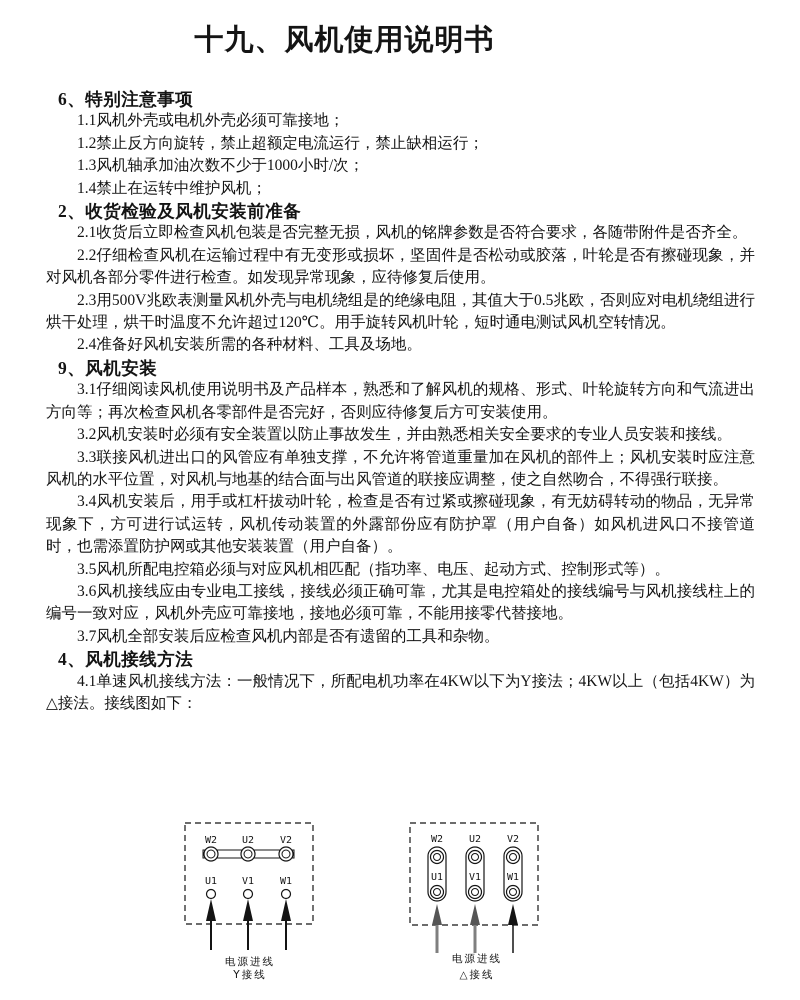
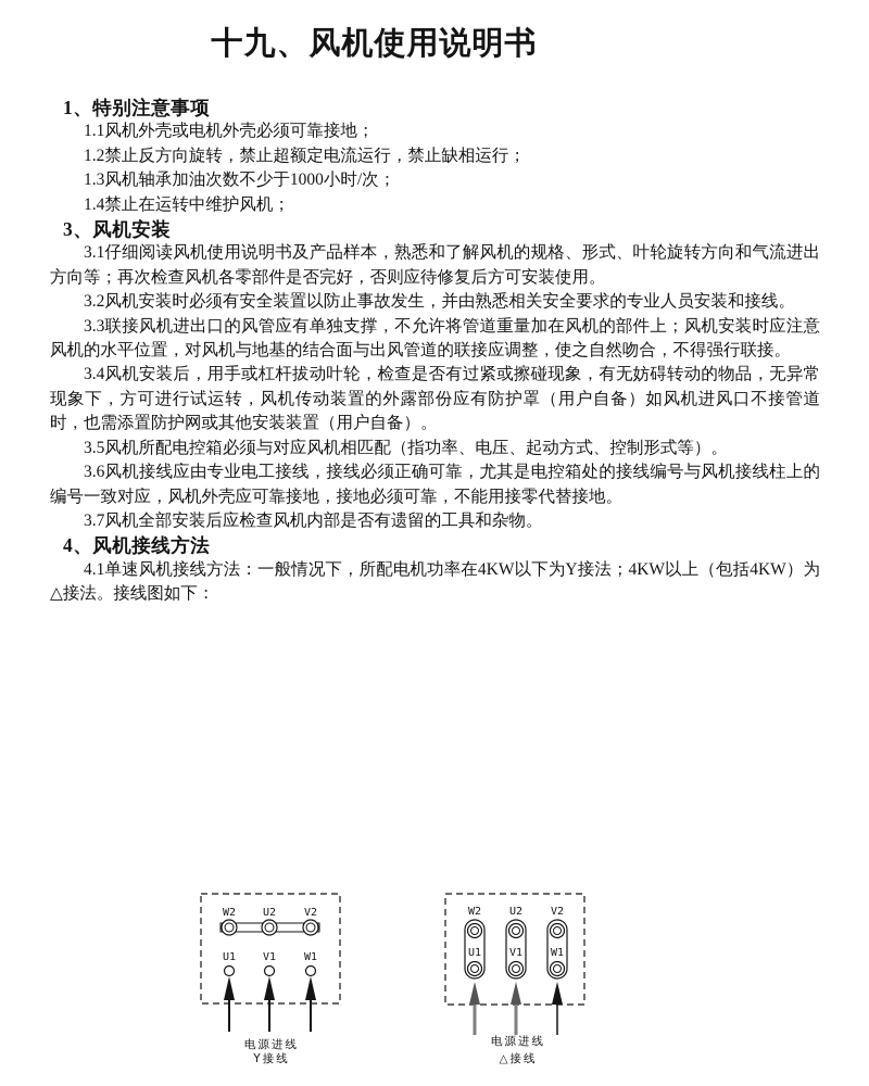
  十九、风机使用说明书
- 6、特别注意事项
+ 1、特别注意事项
  1.1风机外壳或电机外壳必须可靠接地；
  1.2禁止反方向旋转，禁止超额定电流运行，禁止缺相运行；
  1.3风机轴承加油次数不少于1000小时/次；
  1.4禁止在运转中维护风机；
- 2、收货检验及风机安装前准备
- 2.1收货后立即检查风机包装是否完整无损，风机的铭牌参数是否符合要求，各随带附件是否齐全。
- 2.2仔细检查风机在运输过程中有无变形或损坏，坚固件是否松动或胶落，叶轮是否有擦碰现象，并对风机各部分零件进行检查。如发现异常现象，应待修复后使用。
- 2.3用500V兆欧表测量风机外壳与电机绕组是的绝缘电阻，其值大于0.5兆欧，否则应对电机绕组进行烘干处理，烘干时温度不允许超过120℃。用手旋转风机叶轮，短时通电测试风机空转情况。
- 2.4准备好风机安装所需的各种材料、工具及场地。
- 9、风机安装
+ 3、风机安装
  3.1仔细阅读风机使用说明书及产品样本，熟悉和了解风机的规格、形式、叶轮旋转方向和气流进出方向等；再次检查风机各零部件是否完好，否则应待修复后方可安装使用。
  3.2风机安装时必须有安全装置以防止事故发生，并由熟悉相关安全要求的专业人员安装和接线。
  3.3联接风机进出口的风管应有单独支撑，不允许将管道重量加在风机的部件上；风机安装时应注意风机的水平位置，对风机与地基的结合面与出风管道的联接应调整，使之自然吻合，不得强行联接。
  3.4风机安装后，用手或杠杆拔动叶轮，检查是否有过紧或擦碰现象，有无妨碍转动的物品，无异常现象下，方可进行试运转，风机传动装置的外露部份应有防护罩（用户自备）如风机进风口不接管道时，也需添置防护网或其他安装装置（用户自备）。
  3.5风机所配电控箱必须与对应风机相匹配（指功率、电压、起动方式、控制形式等）。
  3.6风机接线应由专业电工接线，接线必须正确可靠，尤其是电控箱处的接线编号与风机接线柱上的编号一致对应，风机外壳应可靠接地，接地必须可靠，不能用接零代替接地。
  3.7风机全部安装后应检查风机内部是否有遗留的工具和杂物。
  4、风机接线方法
  4.1单速风机接线方法：一般情况下，所配电机功率在4KW以下为Y接法；4KW以上（包括4KW）为△接法。接线图如下：
  W2
  U2
  V2
  U1
  V1
  W1
  电源进线
  Y接线
  W2
  U2
  V2
  U1
  V1
  W1
  电源进线
  △接线
